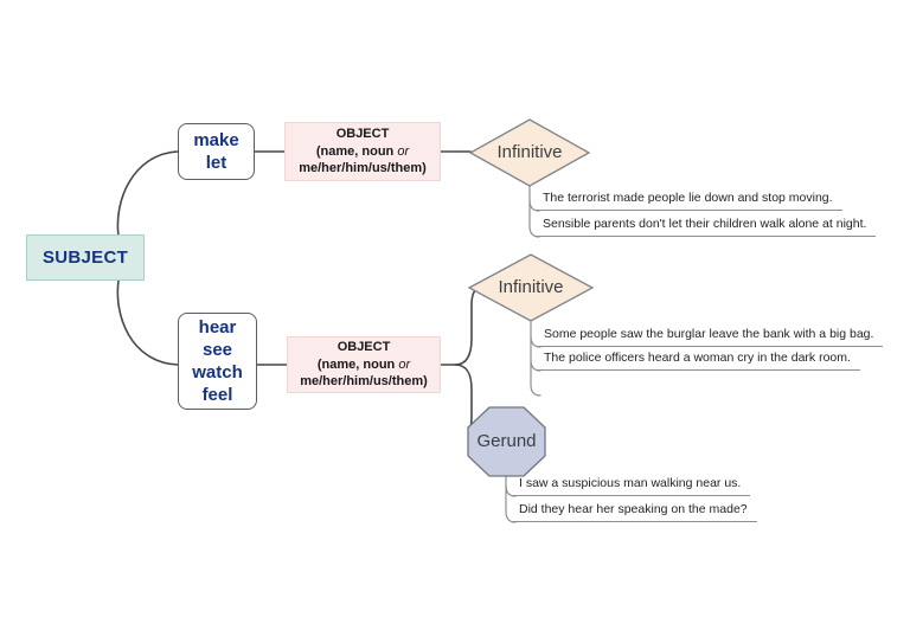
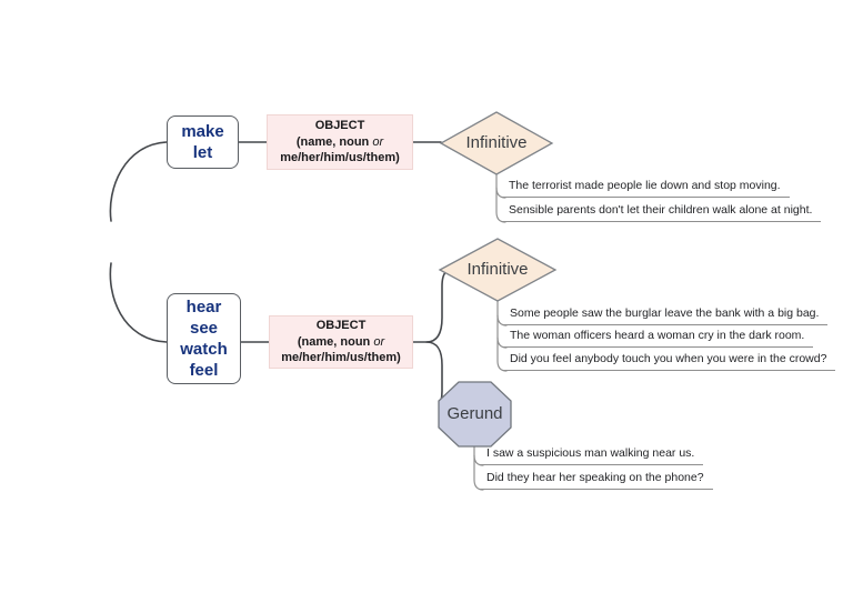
- SUBJECT
  make
  let
  OBJECT
  (name, noun or
  me/her/him/us/them)
  Infinitive
  The terrorist made people lie down and stop moving.
  Sensible parents don't let their children walk alone at night.
  hear
  see
  watch
  feel
  OBJECT
  (name, noun or
  me/her/him/us/them)
  Infinitive
  Some people saw the burglar leave the bank with a big bag.
- The police officers heard a woman cry in the dark room.
+ The woman officers heard a woman cry in the dark room.
+ Did you feel anybody touch you when you were in the crowd?
  Gerund
  I saw a suspicious man walking near us.
- Did they hear her speaking on the made?
+ Did they hear her speaking on the phone?
